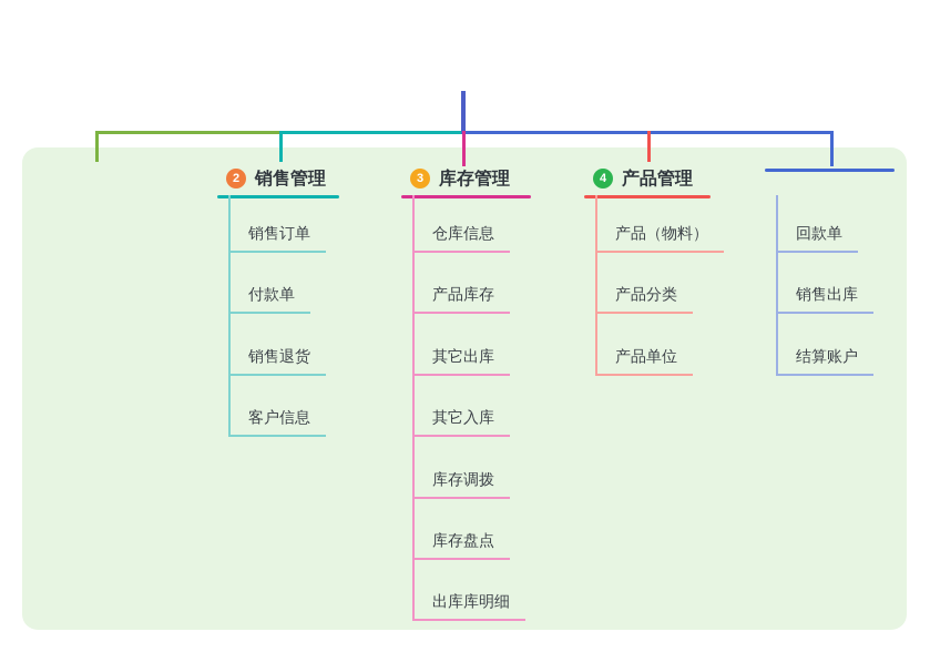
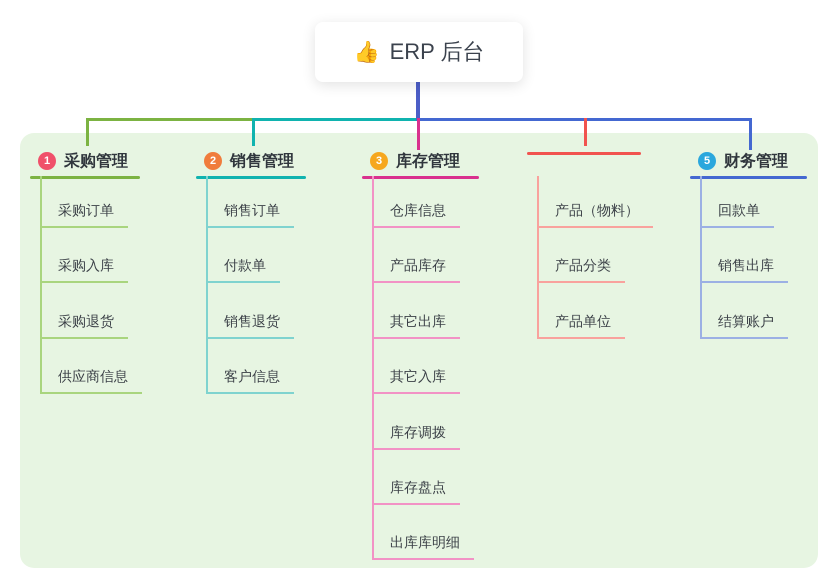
+ 👍
+ ERP 后台
+ 1
+ 采购管理
+ 采购订单
+ 采购入库
+ 采购退货
+ 供应商信息
  2
  销售管理
  销售订单
  付款单
  销售退货
  客户信息
  3
  库存管理
  仓库信息
  产品库存
  其它出库
  其它入库
  库存调拨
  库存盘点
  出库库明细
- 4
- 产品管理
  产品（物料）
  产品分类
  产品单位
+ 5
+ 财务管理
  回款单
  销售出库
  结算账户
